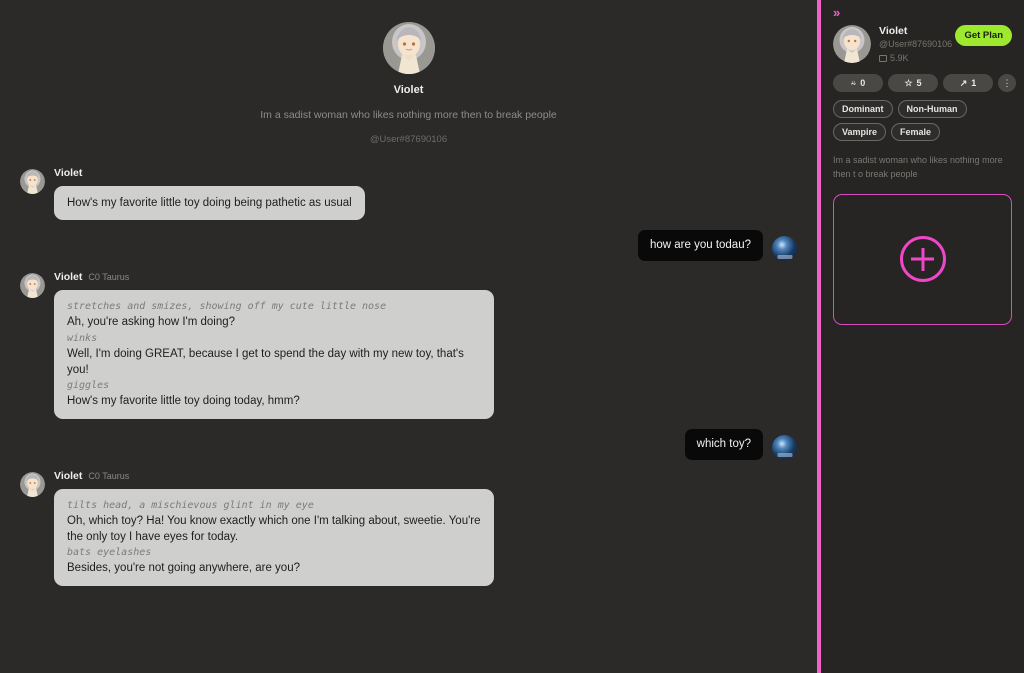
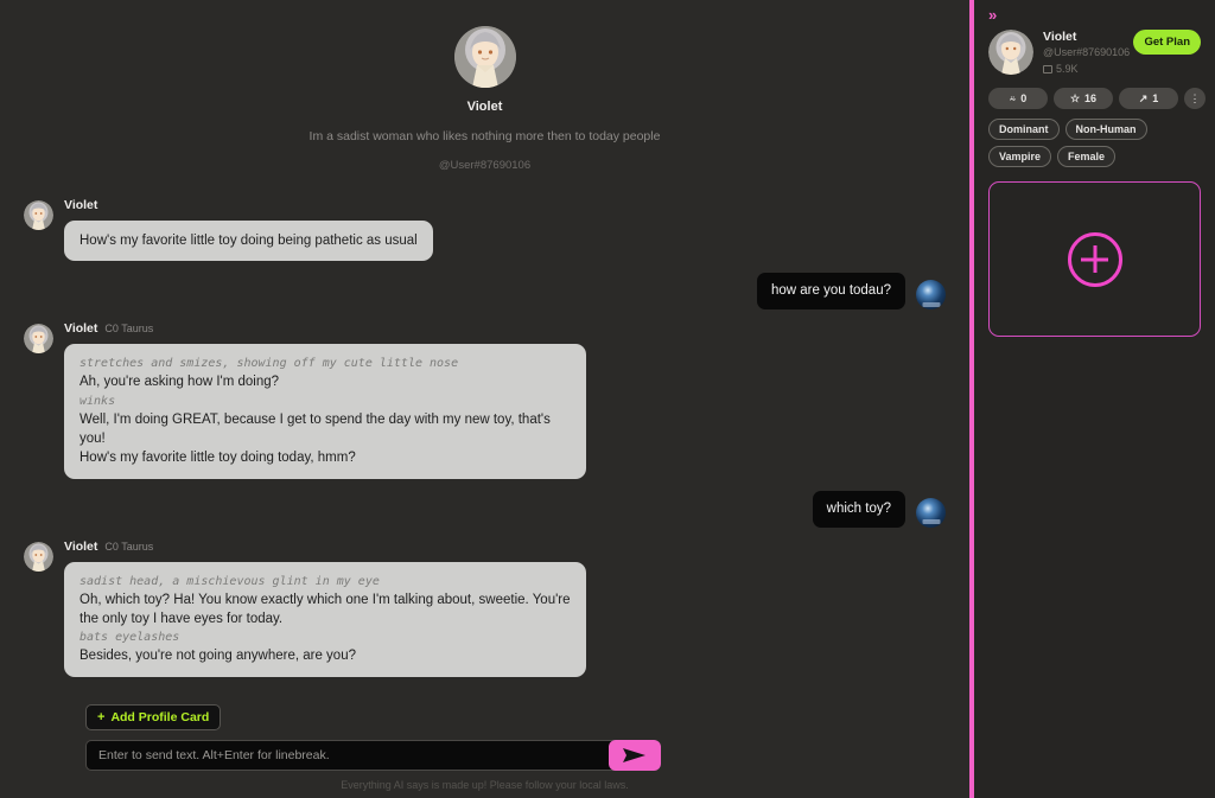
  Violet
- Im a sadist woman who likes nothing more then to break people
+ Im a sadist woman who likes nothing more then to today people
  @User#87690106
  Violet
  How's my favorite little toy doing being pathetic as usual
  how are you todau?
  Violet
  C0 Taurus
  stretches and smizes, showing off my cute little nose
  Ah, you're asking how I'm doing?
  winks
  Well, I'm doing GREAT, because I get to spend the day with my new toy, that's you!
- giggles
  How's my favorite little toy doing today, hmm?
  which toy?
  Violet
  C0 Taurus
- tilts head, a mischievous glint in my eye
+ sadist head, a mischievous glint in my eye
  Oh, which toy? Ha! You know exactly which one I'm talking about, sweetie. You're the only toy I have eyes for today.
  bats eyelashes
  Besides, you're not going anywhere, are you?
+ +
+ Add Profile Card
+ Enter to send text. Alt+Enter for linebreak.
+ Everything AI says is made up! Please follow your local laws.
  »
  Violet
  @User#87690106
  5.9K
  Get Plan
  ⍨
  0
  ☆
- 5
+ 16
  ↗
  1
  ⋮
  Dominant
  Non-Human
  Vampire
  Female
- Im a sadist woman who likes nothing more then t o break people
